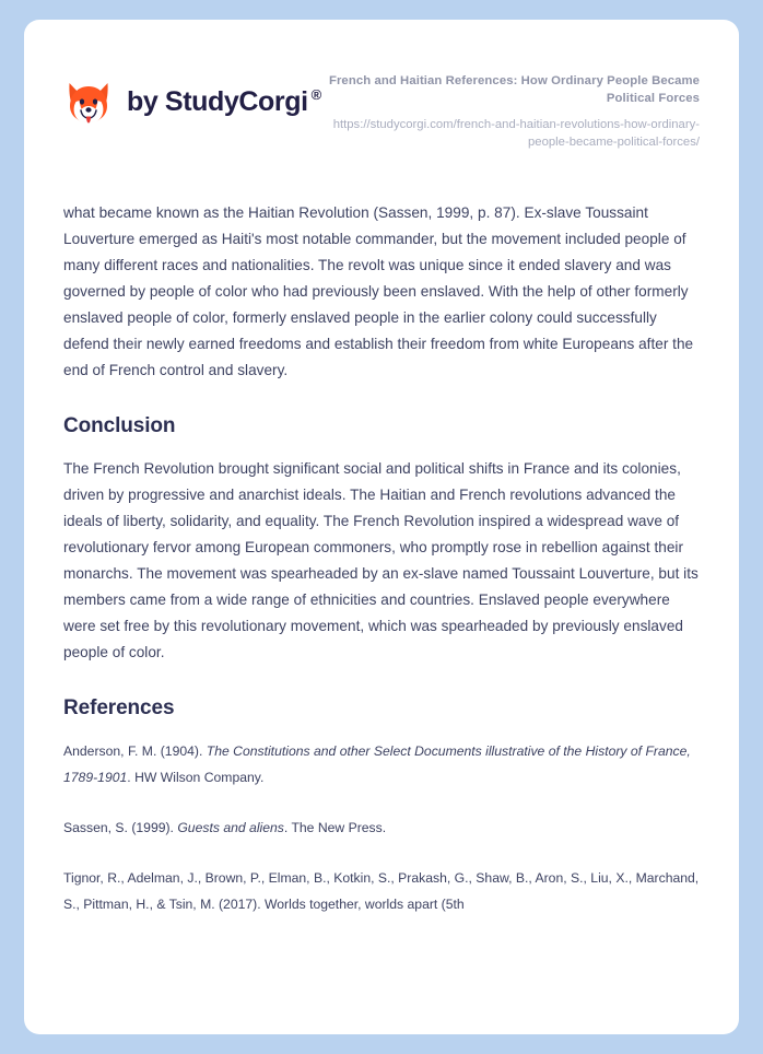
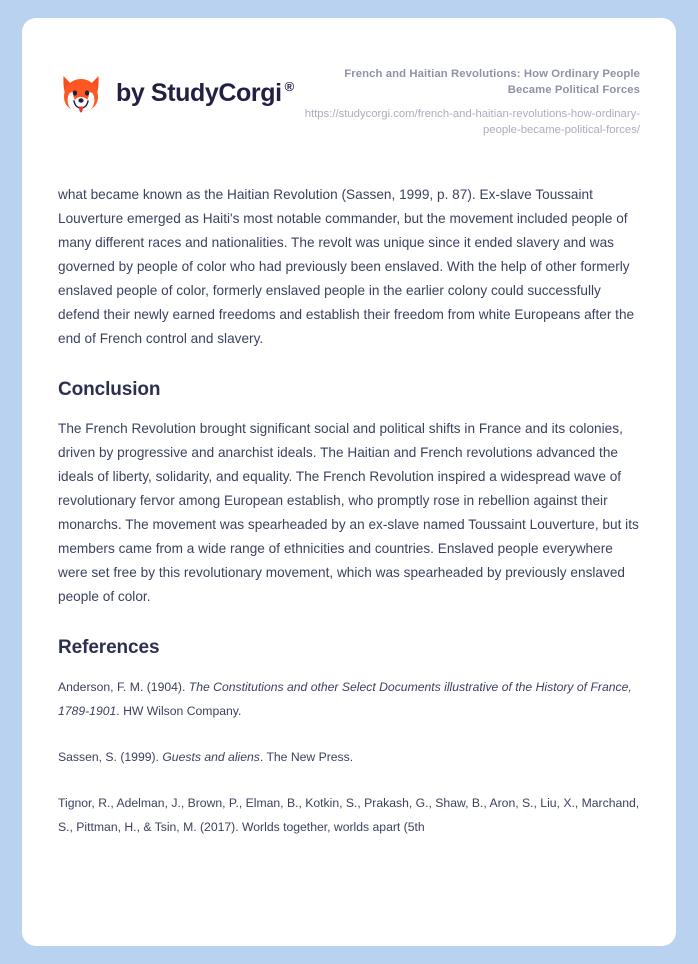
  by StudyCorgi ®
- French and Haitian References: How Ordinary People Became Political Forces
+ French and Haitian Revolutions: How Ordinary People Became Political Forces
  https://studycorgi.com/french-and-haitian-revolutions-how-ordinary-people-became-political-forces/
  what became known as the Haitian Revolution (Sassen, 1999, p. 87). Ex-slave Toussaint Louverture emerged as Haiti's most notable commander, but the movement included people of many different races and nationalities. The revolt was unique since it ended slavery and was governed by people of color who had previously been enslaved. With the help of other formerly enslaved people of color, formerly enslaved people in the earlier colony could successfully defend their newly earned freedoms and establish their freedom from white Europeans after the end of French control and slavery.
  Conclusion
- The French Revolution brought significant social and political shifts in France and its colonies, driven by progressive and anarchist ideals. The Haitian and French revolutions advanced the ideals of liberty, solidarity, and equality. The French Revolution inspired a widespread wave of revolutionary fervor among European commoners, who promptly rose in rebellion against their monarchs. The movement was spearheaded by an ex-slave named Toussaint Louverture, but its members came from a wide range of ethnicities and countries. Enslaved people everywhere were set free by this revolutionary movement, which was spearheaded by previously enslaved people of color.
+ The French Revolution brought significant social and political shifts in France and its colonies, driven by progressive and anarchist ideals. The Haitian and French revolutions advanced the ideals of liberty, solidarity, and equality. The French Revolution inspired a widespread wave of revolutionary fervor among European establish, who promptly rose in rebellion against their monarchs. The movement was spearheaded by an ex-slave named Toussaint Louverture, but its members came from a wide range of ethnicities and countries. Enslaved people everywhere were set free by this revolutionary movement, which was spearheaded by previously enslaved people of color.
  References
  Anderson, F. M. (1904). The Constitutions and other Select Documents illustrative of the History of France, 1789-1901. HW Wilson Company.
  Sassen, S. (1999). Guests and aliens. The New Press.
  Tignor, R., Adelman, J., Brown, P., Elman, B., Kotkin, S., Prakash, G., Shaw, B., Aron, S., Liu, X., Marchand, S., Pittman, H., & Tsin, M. (2017). Worlds together, worlds apart (5th
